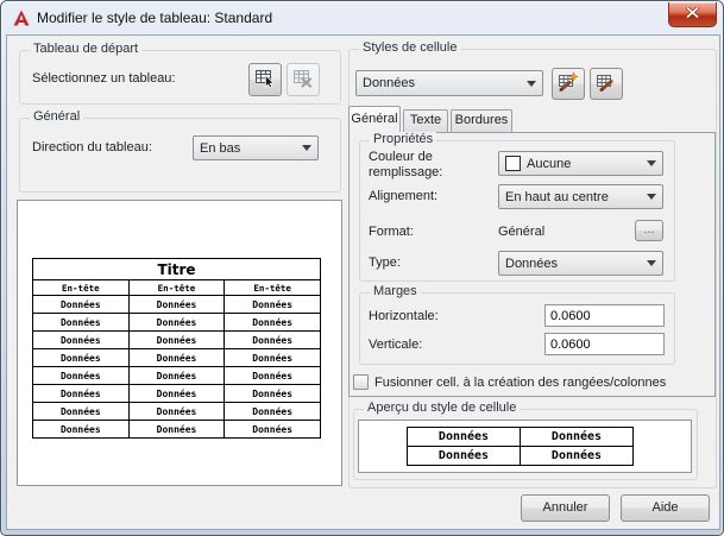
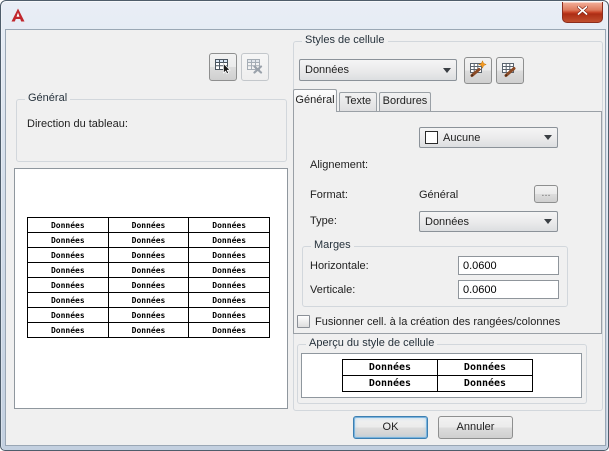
- Modifier le style de tableau: Standard
- Tableau de départ
- Sélectionnez un tableau:
  Général
  Direction du tableau:
- En bas
- Titre
- En-tête	En-tête	En-tête
  Données	Données	Données
  Données	Données	Données
  Données	Données	Données
  Données	Données	Données
  Données	Données	Données
  Données	Données	Données
  Données	Données	Données
  Données	Données	Données
  Styles de cellule
  Données
  Général
  Texte
  Bordures
- Propriétés
- Couleur de
- remplissage:
  Aucune
  Alignement:
- En haut au centre
  Format:
  Général
  ...
  Type:
  Données
  Marges
  Horizontale:
  0.0600
  Verticale:
  0.0600
  Fusionner cell. à la création des rangées/colonnes
  Aperçu du style de cellule
  Données	Données
  Données	Données
+ OK
  Annuler
- Aide
